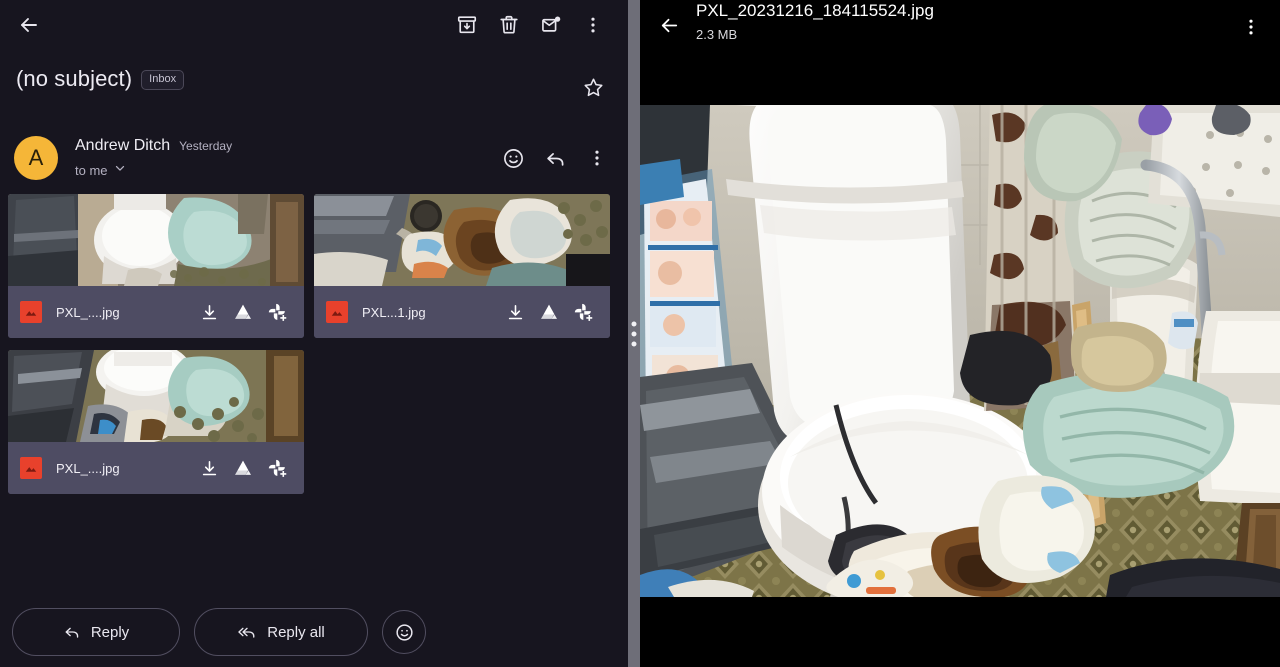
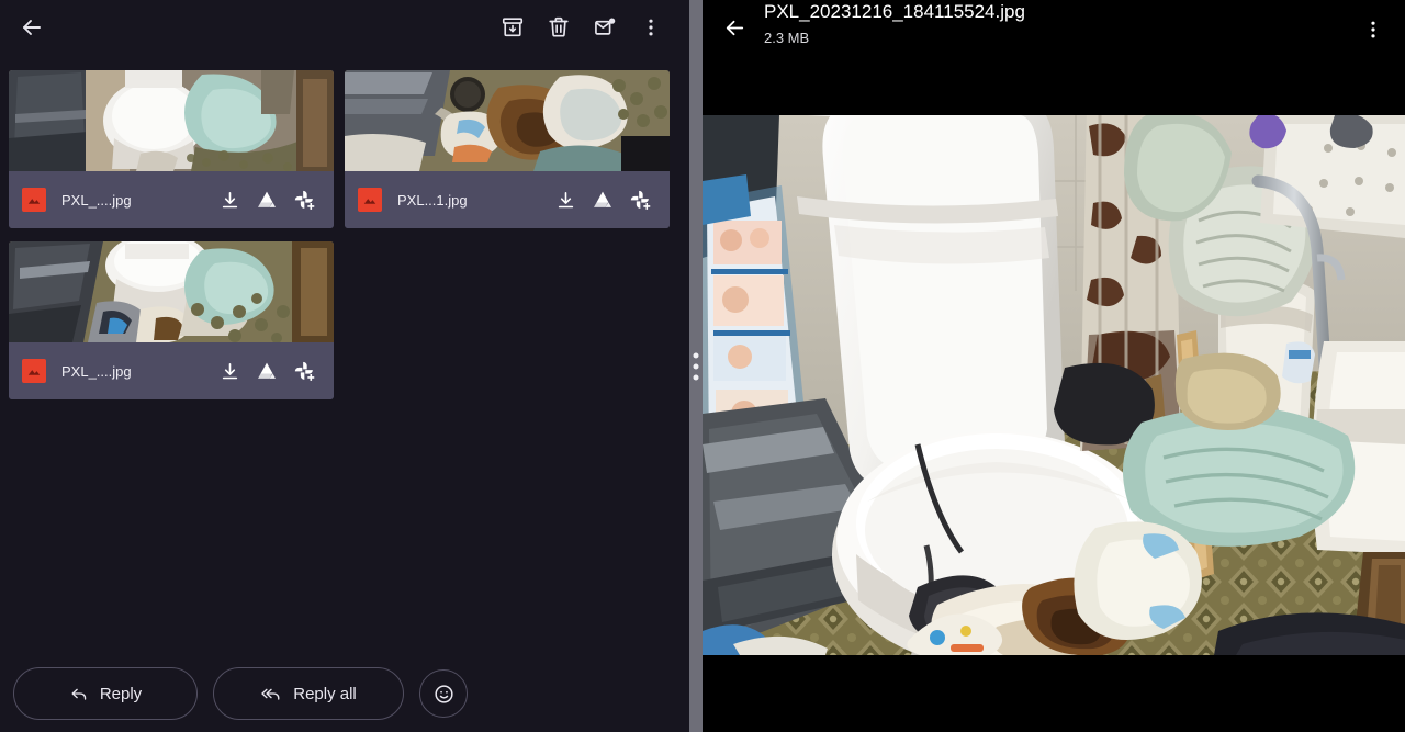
- (no subject)
- Inbox
- A
- Andrew Ditch
- Yesterday
- to me
  PXL_....jpg
  PXL...1.jpg
  PXL_....jpg
  Reply
  Reply all
  PXL_20231216_184115524.jpg
  2.3 MB
